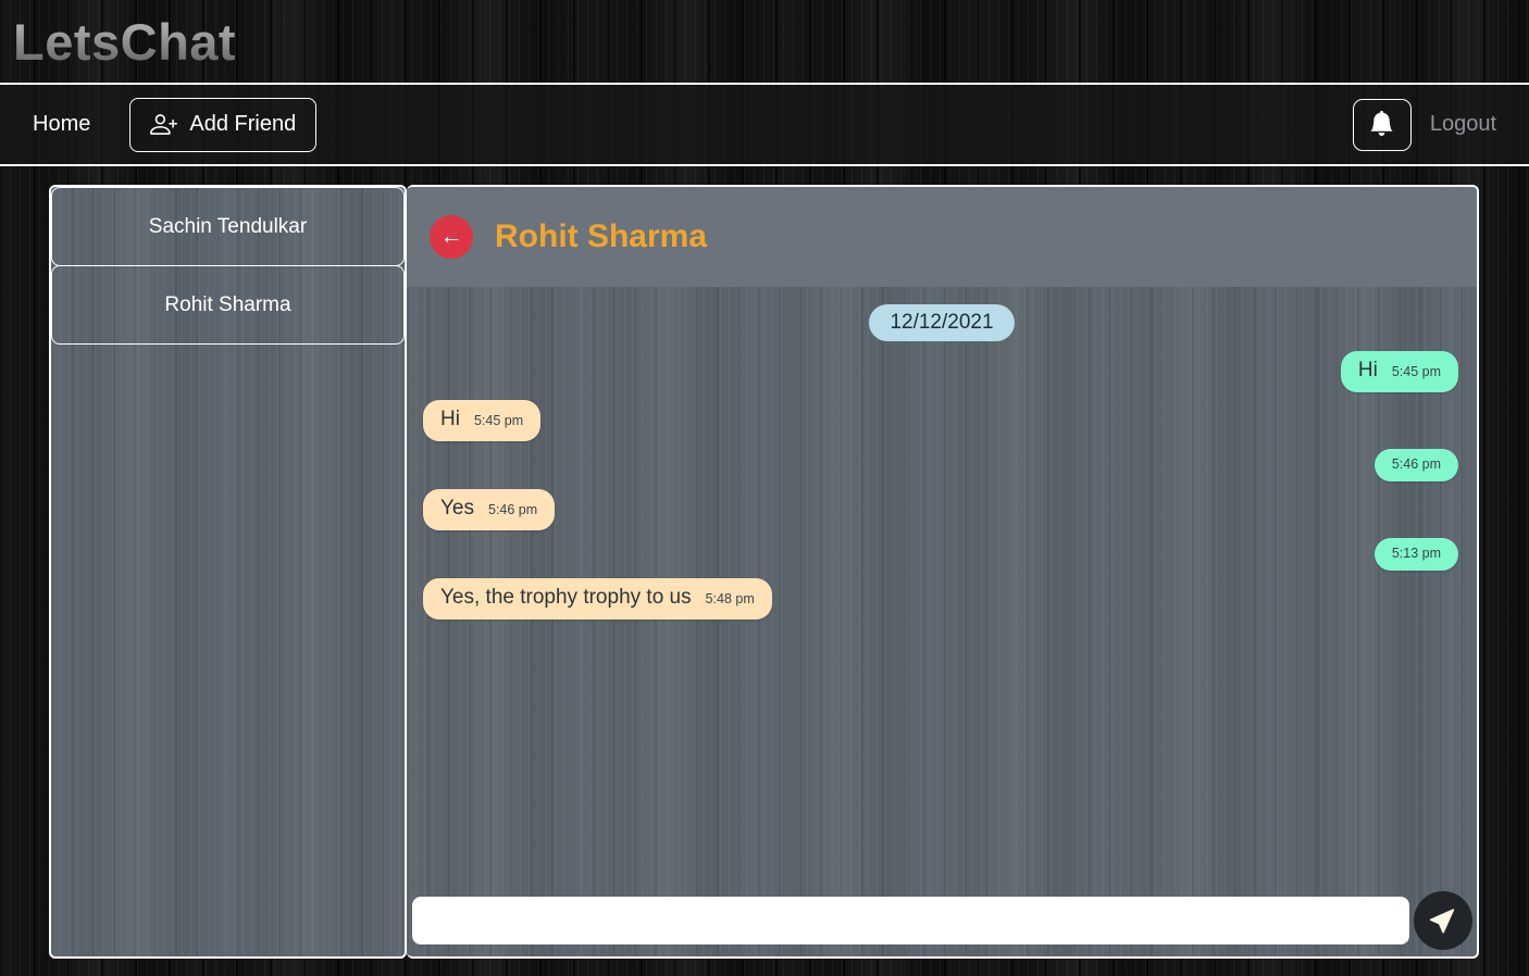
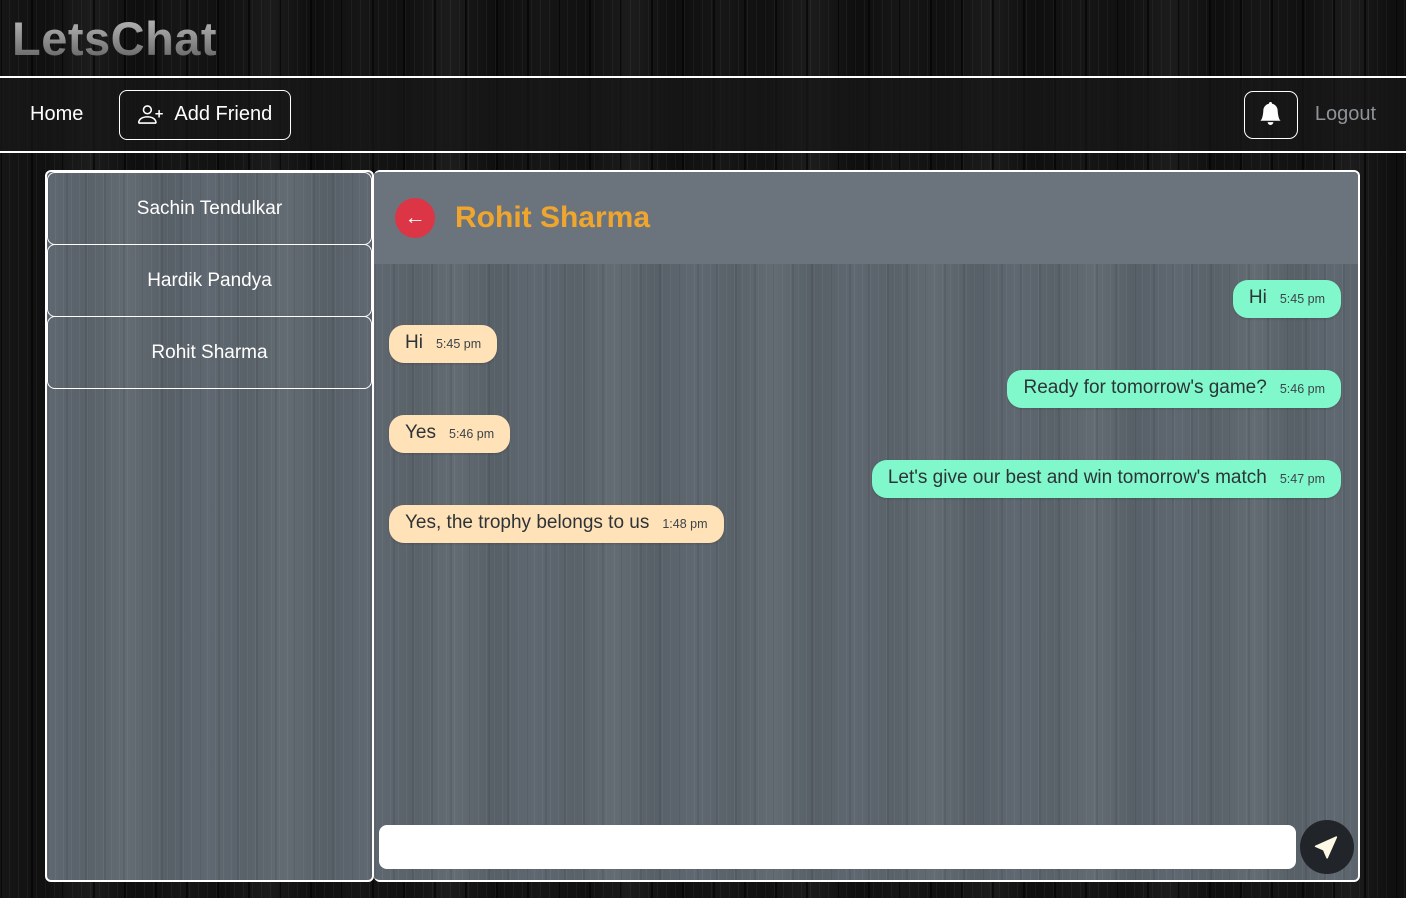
  LetsChat
  Home
  Add Friend
  Logout
  Sachin Tendulkar
+ Hardik Pandya
  Rohit Sharma
  ←
  Rohit Sharma
- 12/12/2021
  Hi
  5:45 pm
  Hi
  5:45 pm
+ Ready for tomorrow's game?
  5:46 pm
  Yes
  5:46 pm
+ Let's give our best and win tomorrow's match
- 5:13 pm
+ 5:47 pm
- Yes, the trophy trophy to us
+ Yes, the trophy belongs to us
- 5:48 pm
+ 1:48 pm
